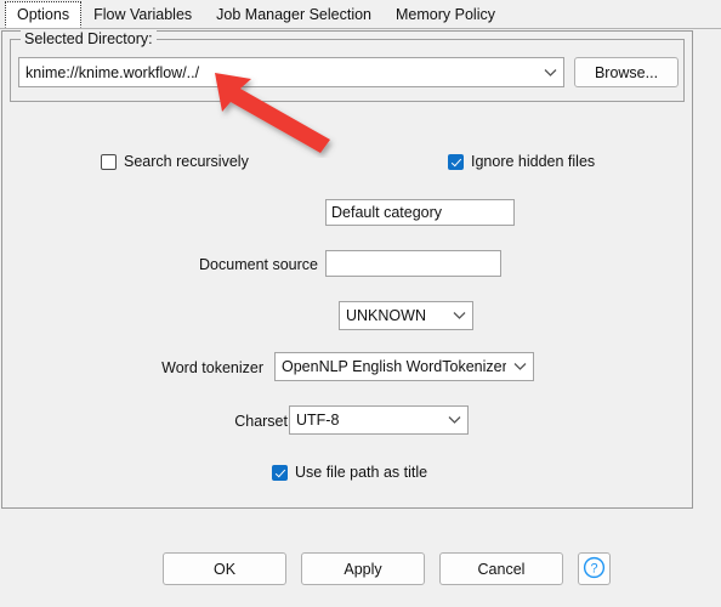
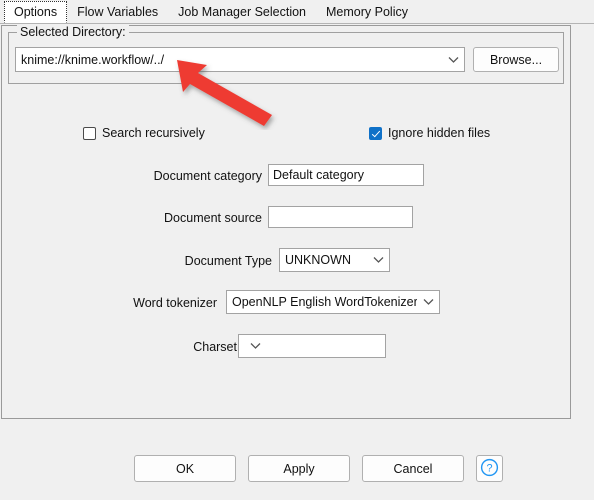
  Options
  Flow Variables
  Job Manager Selection
  Memory Policy
  Selected Directory:
  knime://knime.workflow/../
  Browse...
  Search recursively
  Ignore hidden files
+ Document category
  Default category
  Document source
+ Document Type
  UNKNOWN
  Word tokenizer
  OpenNLP English WordTokenizer
  Charset
- UTF-8
- Use file path as title
  OK
  Apply
  Cancel
  ?
